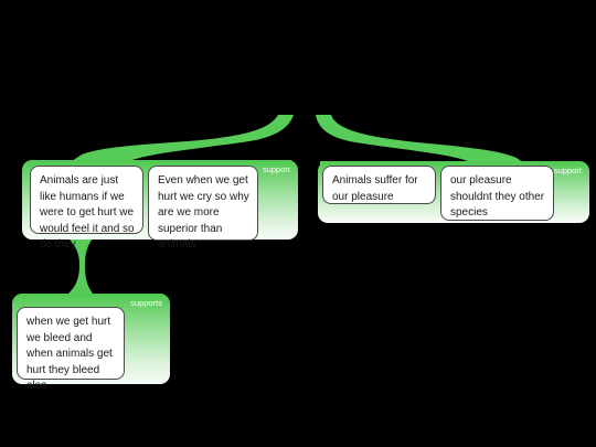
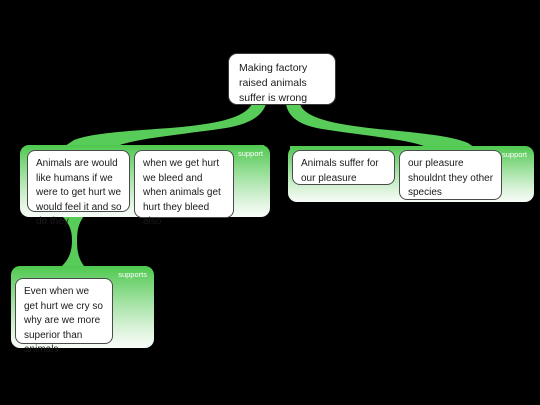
+ Making factory raised animals suffer is wrong
  support
- Animals are just like humans if we were to get hurt we would feel it and so do they
+ Animals are would like humans if we were to get hurt we would feel it and so do they
- Even when we get hurt we cry so why are we more superior than animals
+ when we get hurt we bleed and when animals get hurt they bleed also
  support
  Animals suffer for our pleasure
  our pleasure shouldnt they other species
  supports
- when we get hurt we bleed and when animals get hurt they bleed also
+ Even when we get hurt we cry so why are we more superior than animals
